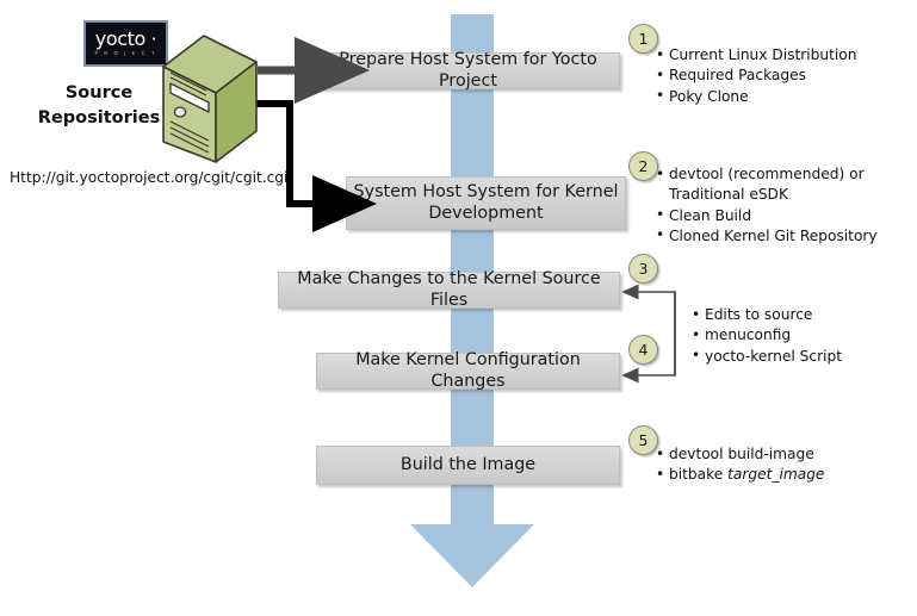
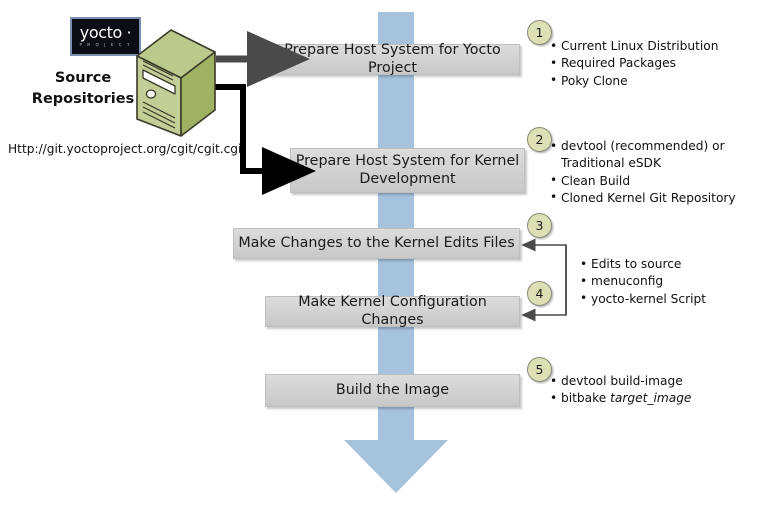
  yocto ·
  Source
  Repositories
  Http://git.yoctoproject.org/cgit/cgit.cgi
  Prepare Host System for Yocto Project
- System Host System for Kernel
+ Prepare Host System for Kernel
  Development
- Make Changes to the Kernel Source Files
+ Make Changes to the Kernel Edits Files
  Make Kernel Configuration Changes
  Build the Image
  1
  2
  3
  4
  5
  Current Linux Distribution
  Required Packages
  Poky Clone
  devtool (recommended) or
  Traditional eSDK
  Clean Build
  Cloned Kernel Git Repository
  Edits to source
  menuconfig
  yocto-kernel Script
  devtool build-image
  bitbake target_image
